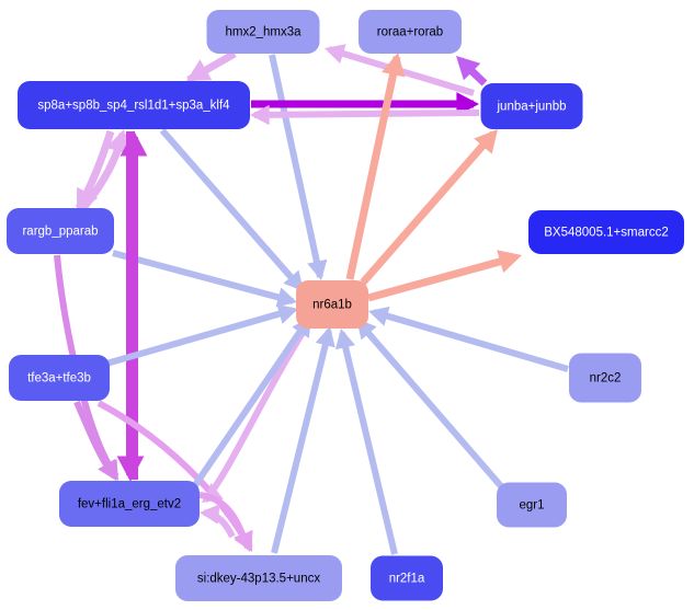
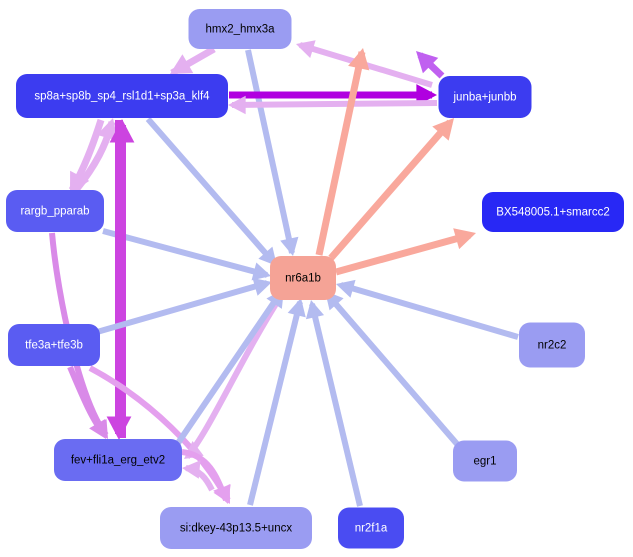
  hmx2_hmx3a
- roraa+rorab
  sp8a+sp8b_sp4_rsl1d1+sp3a_klf4
  junba+junbb
  rargb_pparab
  BX548005.1+smarcc2
  nr6a1b
  tfe3a+tfe3b
  nr2c2
  fev+fli1a_erg_etv2
  egr1
  si:dkey-43p13.5+uncx
  nr2f1a
